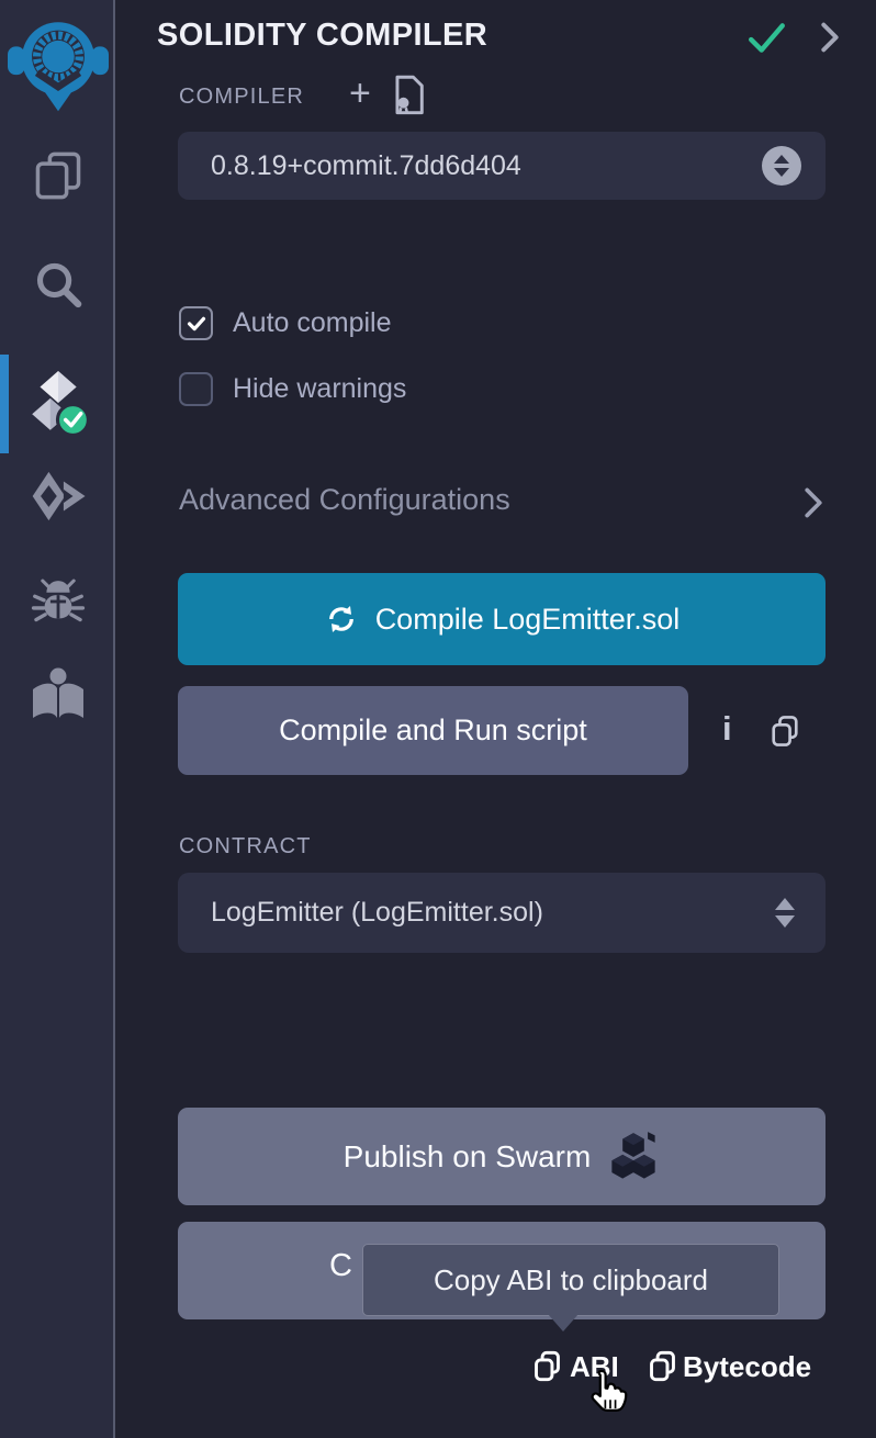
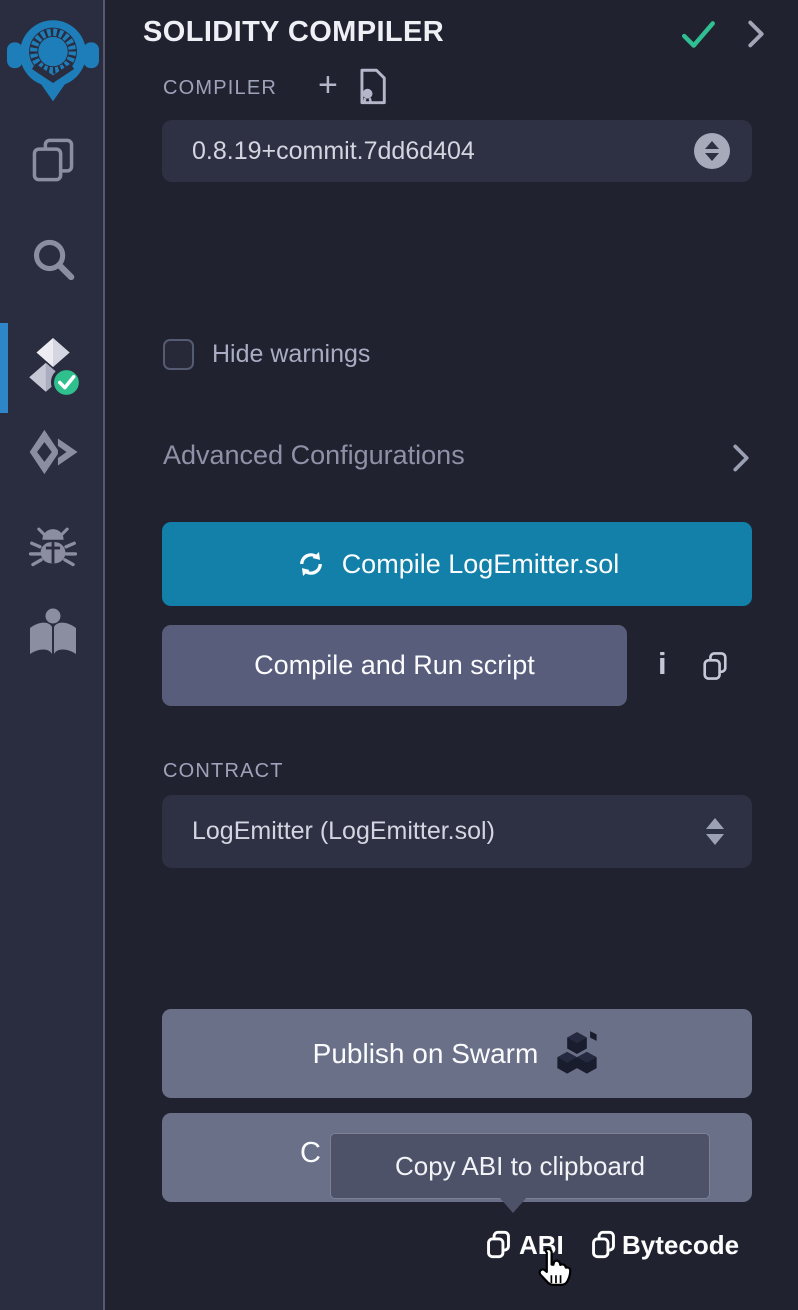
  SOLIDITY COMPILER
  COMPILER
  +
  0.8.19+commit.7dd6d404
- Auto compile
  Hide warnings
  Advanced Configurations
  Compile LogEmitter.sol
  Compile and Run script
  i
  CONTRACT
  LogEmitter (LogEmitter.sol)
  Publish on Swarm
  C
  Copy ABI to clipboard
  ABI
  Bytecode
